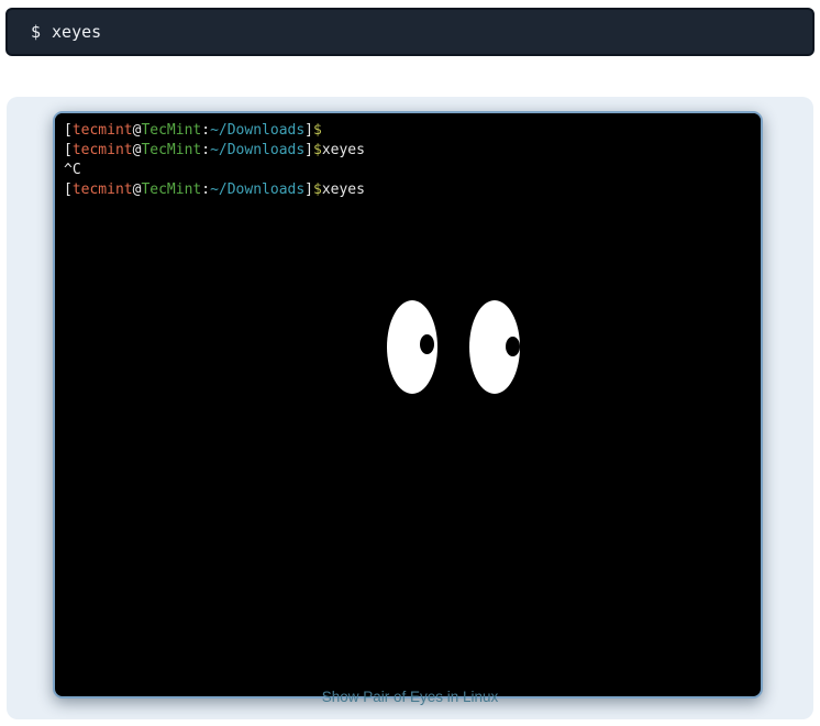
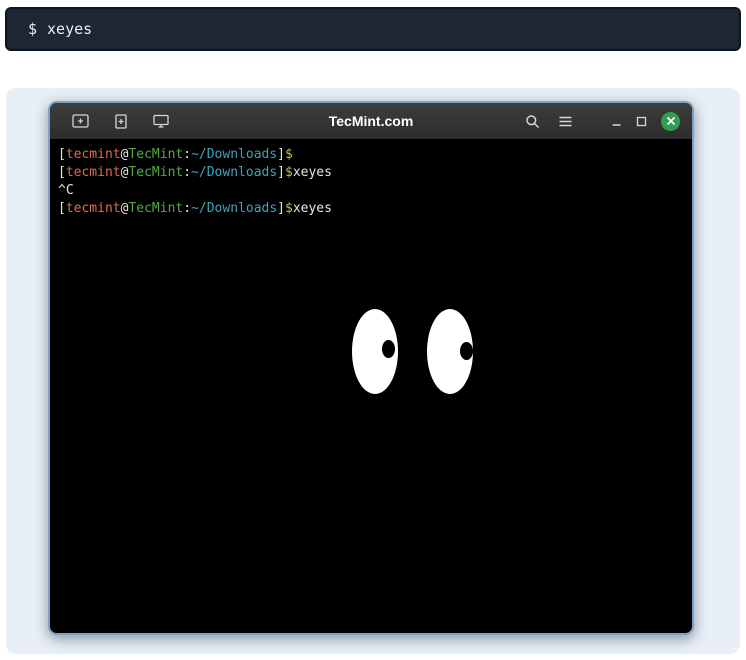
  $
  xeyes
+ TecMint.com
  [tecmint@TecMint:~/Downloads]$
  [tecmint@TecMint:~/Downloads]$xeyes
  ^C
  [tecmint@TecMint:~/Downloads]$xeyes
- Show Pair of Eyes in Linux
